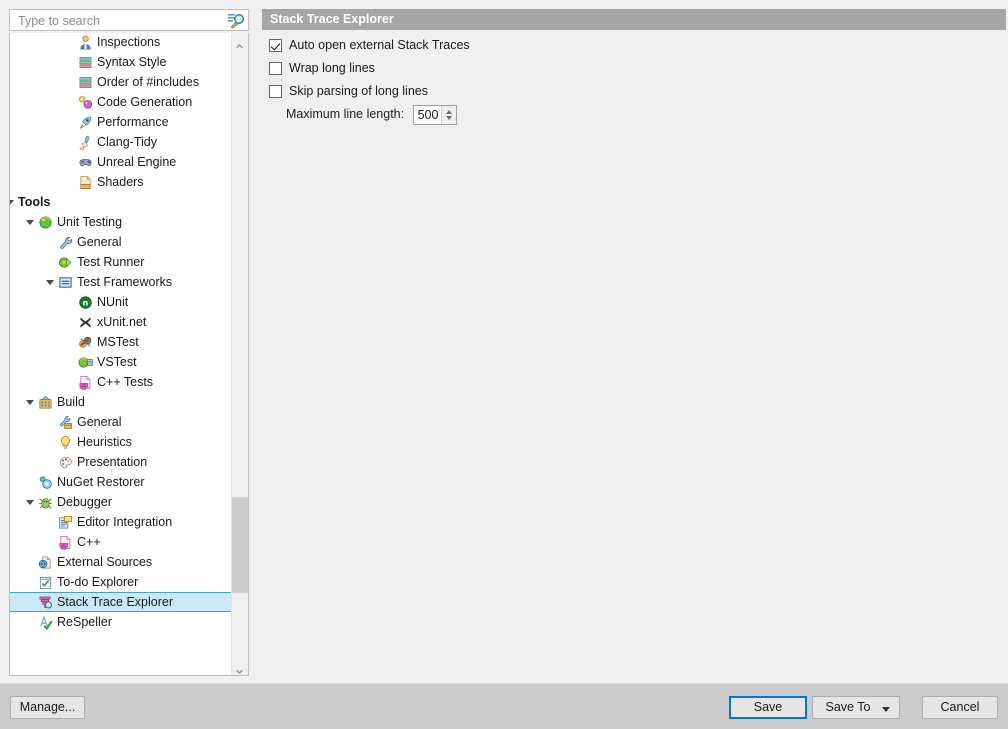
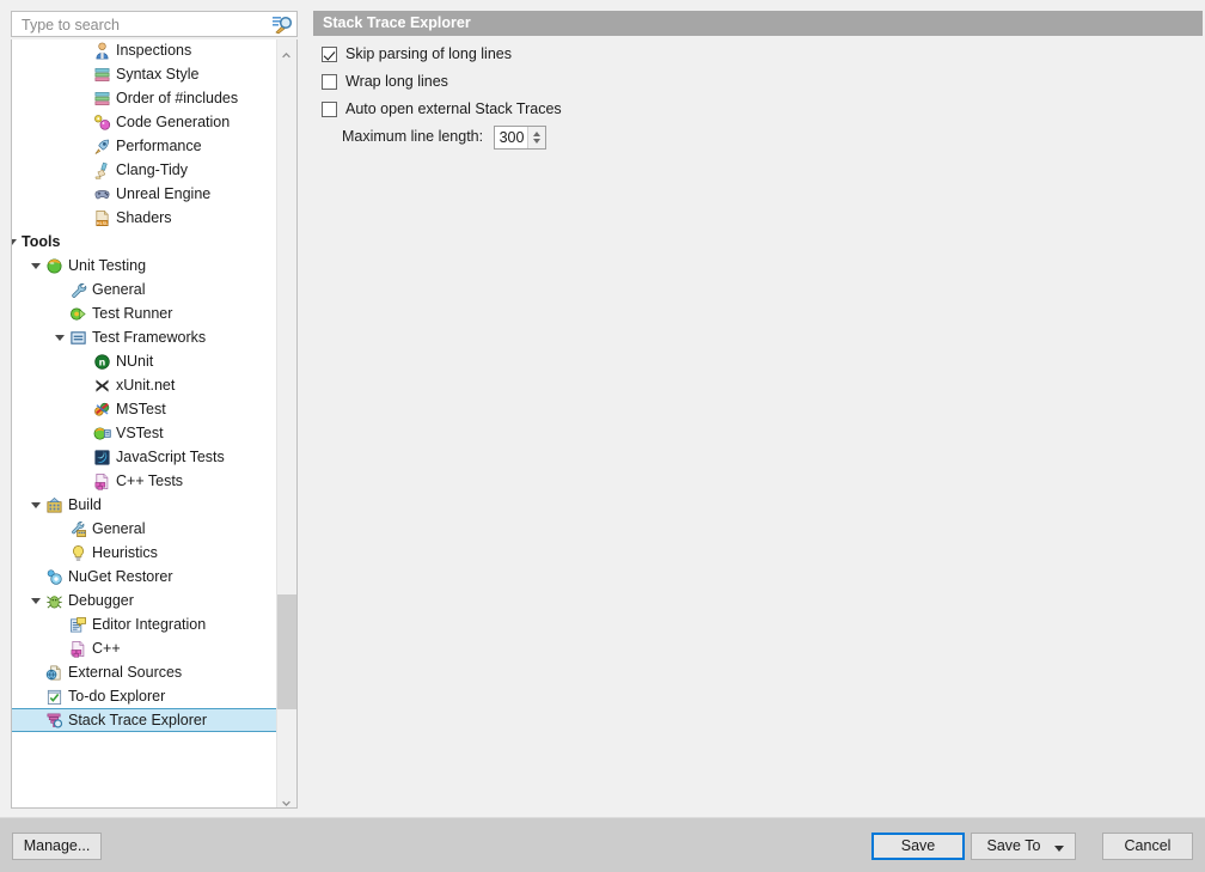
  Type to search
  Inspections
  Syntax Style
  Order of #includes
  Code Generation
  Performance
  Clang-Tidy
  Unreal Engine
  Shaders
  Tools
  Unit Testing
  General
  Test Runner
  Test Frameworks
  n
  NUnit
  xUnit.net
  MSTest
  VSTest
+ JavaScript Tests
  C++ Tests
  Build
  General
  Heuristics
- Presentation
  NuGet Restorer
  Debugger
  Editor Integration
  C++
  External Sources
  To-do Explorer
  Stack Trace Explorer
- ReSpeller
  Stack Trace Explorer
- Auto open external Stack Traces
+ Skip parsing of long lines
  Wrap long lines
- Skip parsing of long lines
+ Auto open external Stack Traces
  Maximum line length:
- 500
+ 300
  Manage...
  Save
  Save To
  Cancel
